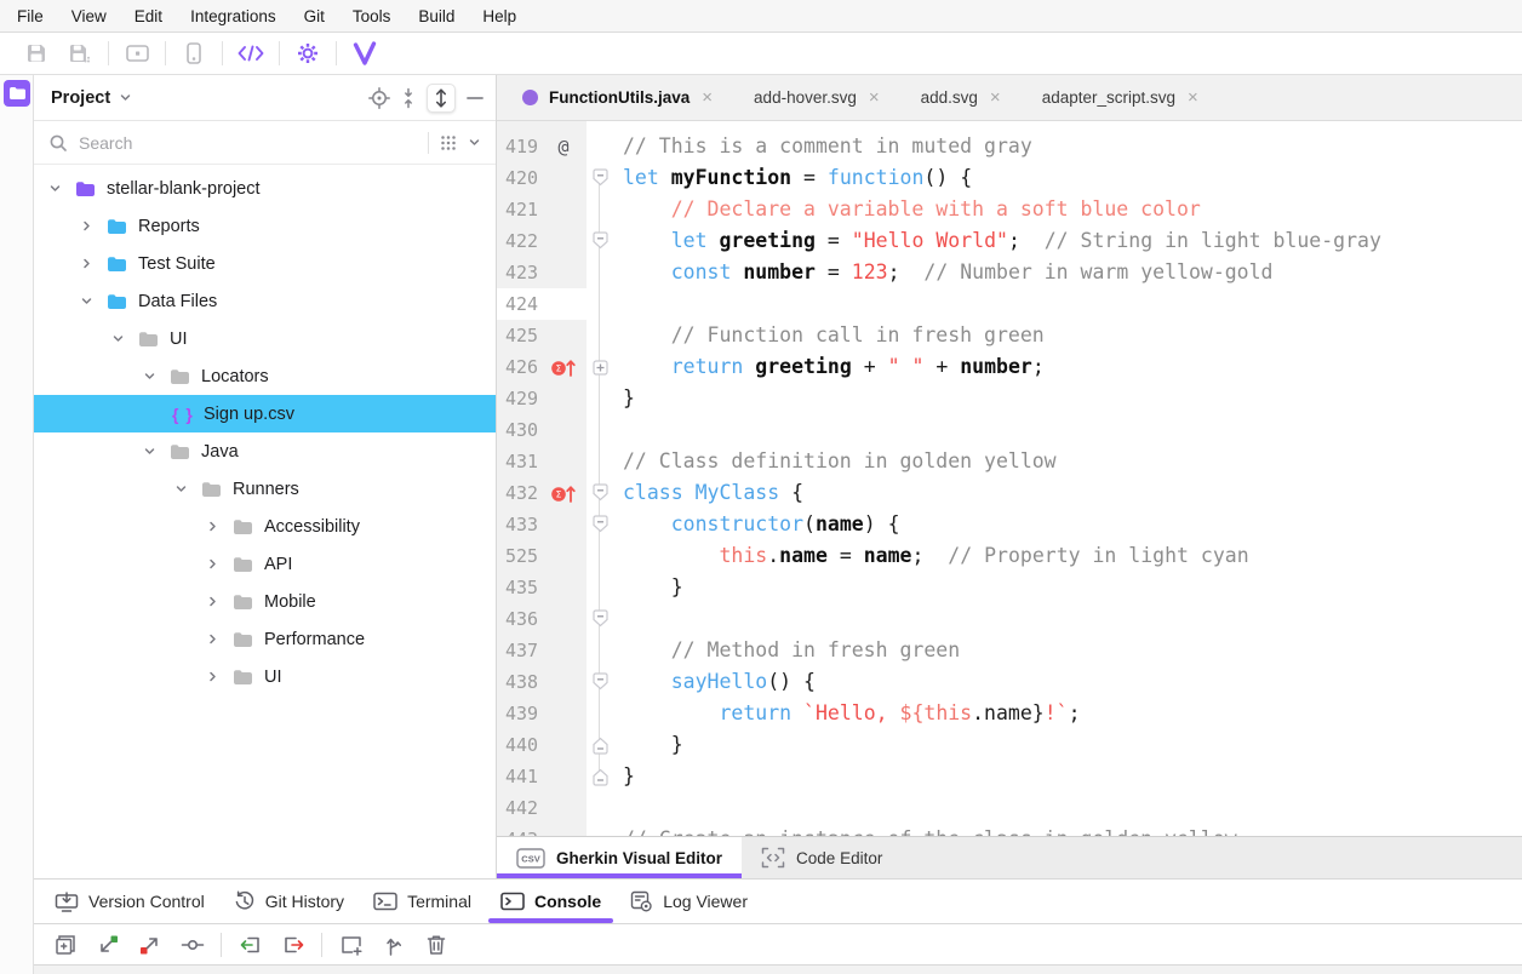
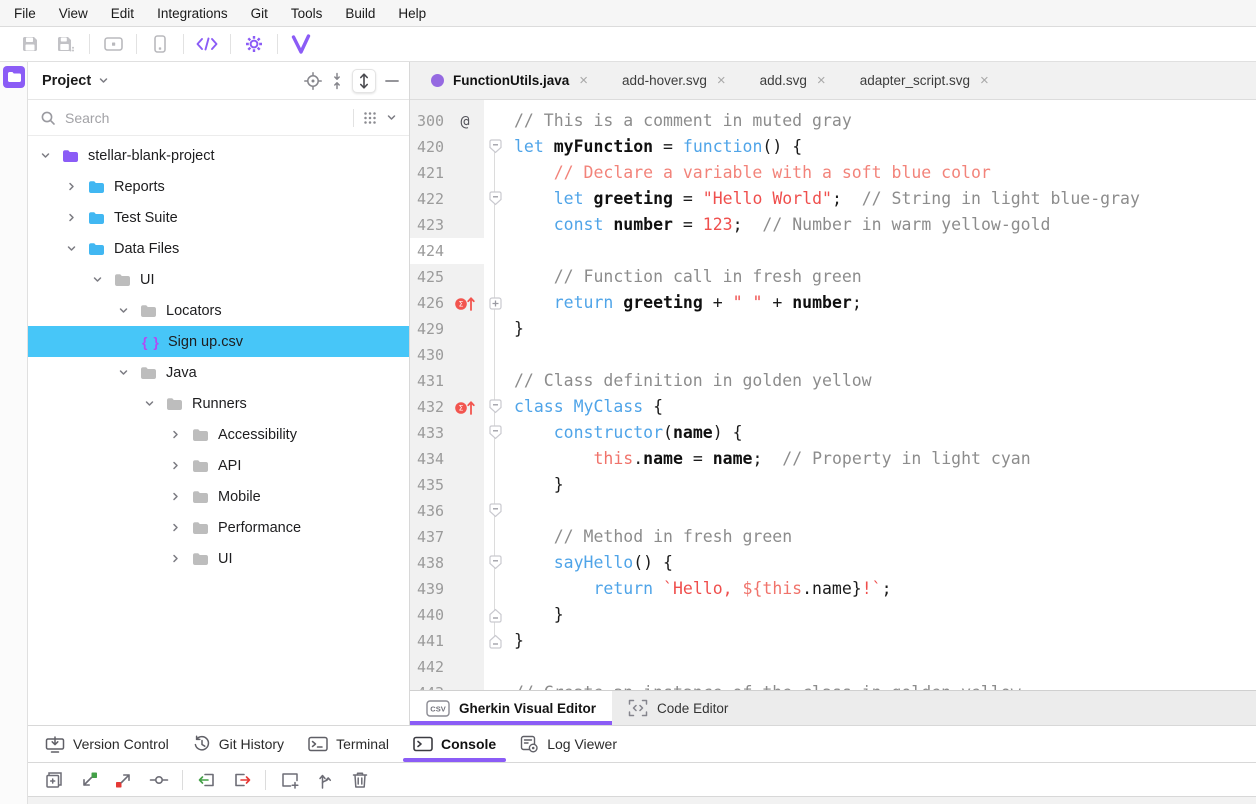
  File
  View
  Edit
  Integrations
  Git
  Tools
  Build
  Help
  Project
  Search
  stellar-blank-project
  Reports
  Test Suite
  Data Files
  UI
  Locators
  { }
  Sign up.csv
  Java
  Runners
  Accessibility
  API
  Mobile
  Performance
  UI
  FunctionUtils.java
  ×
  add-hover.svg
  ×
  add.svg
  ×
  adapter_script.svg
  ×
- 419
+ 300
  @
  // This is a comment in muted gray
  420
  let myFunction = function() {
  421
  // Declare a variable with a soft blue color
  422
  let greeting = "Hello World"; // String in light blue-gray
  423
  const number = 123; // Number in warm yellow-gold
  424
  425
  // Function call in fresh green
  426
  Σ
  return greeting + " " + number;
  429
  }
  430
  431
  // Class definition in golden yellow
  432
  Σ
  class MyClass {
  433
  constructor(name) {
- 525
+ 434
  this.name = name; // Property in light cyan
  435
  }
  436
  437
  // Method in fresh green
  438
  sayHello() {
  439
  return `Hello, ${this.name}!`;
  440
  }
  441
  }
  442
  CSV
  Gherkin Visual Editor
  Code Editor
  Version Control
  Git History
  Terminal
  Console
  Log Viewer
